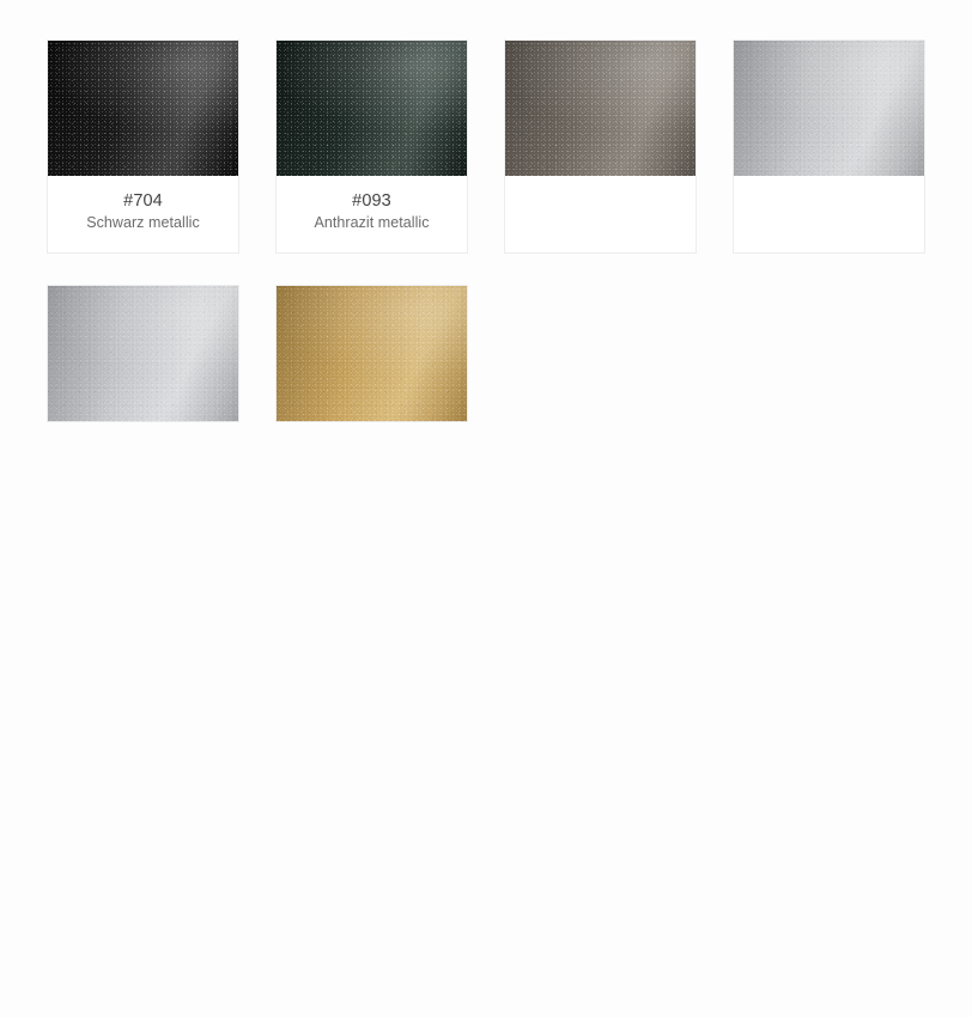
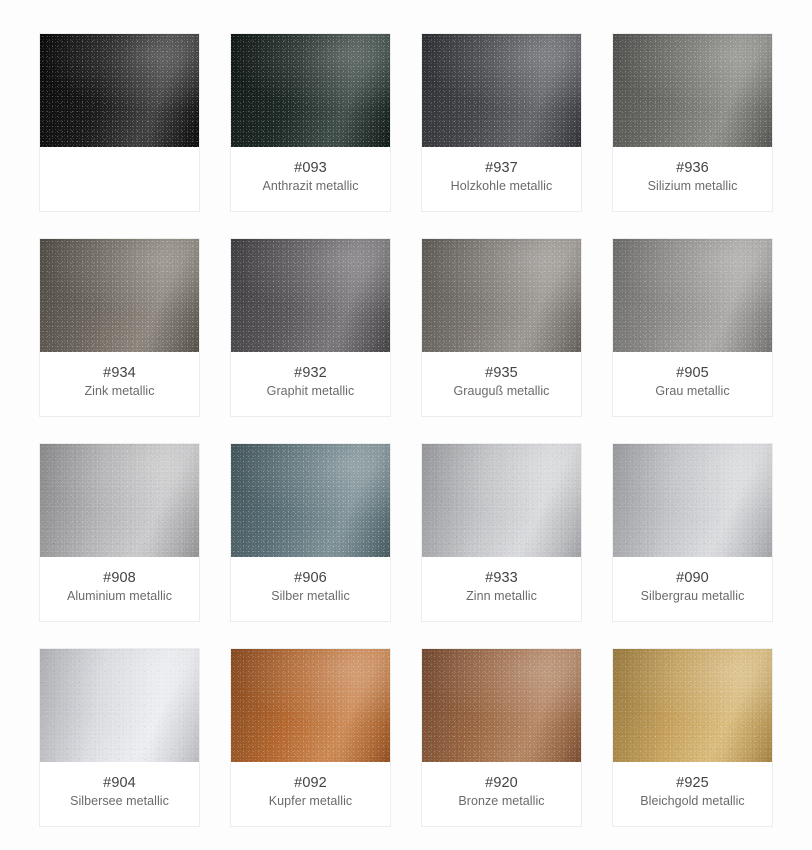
- #704
- Schwarz metallic
  #093
  Anthrazit metallic
+ #937
+ Holzkohle metallic
+ #936
+ Silizium metallic
+ #934
+ Zink metallic
+ #932
+ Graphit metallic
+ #935
+ Grauguß metallic
+ #905
+ Grau metallic
+ #908
+ Aluminium metallic
+ #906
+ Silber metallic
+ #933
+ Zinn metallic
+ #090
+ Silbergrau metallic
+ #904
+ Silbersee metallic
+ #092
+ Kupfer metallic
+ #920
+ Bronze metallic
+ #925
+ Bleichgold metallic
